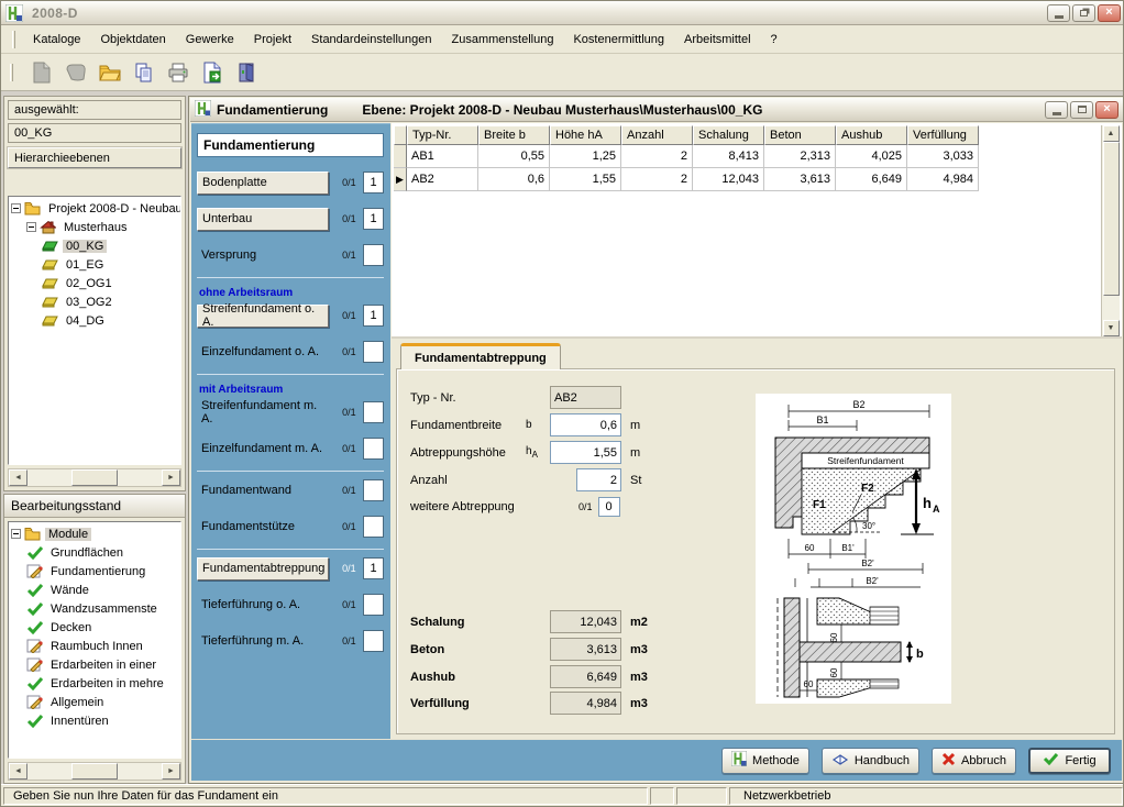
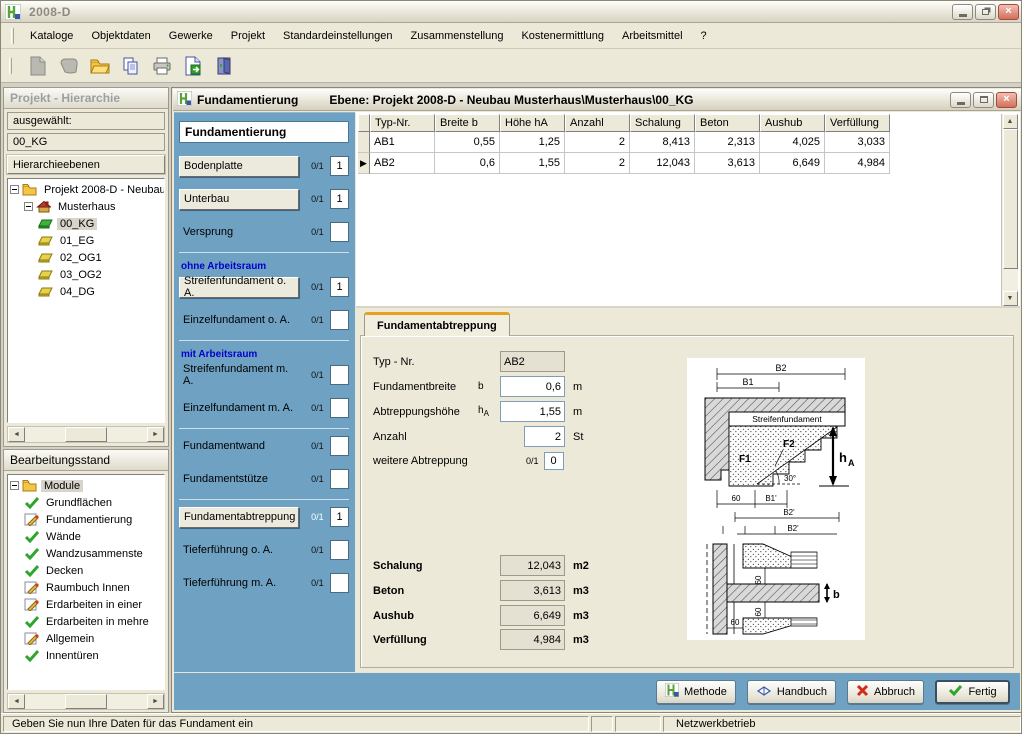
  2008-D
  ×
  Kataloge
  Objektdaten
  Gewerke
  Projekt
  Standardeinstellungen
  Zusammenstellung
  Kostenermittlung
  Arbeitsmittel
  ?
+ Projekt - Hierarchie
  ausgewählt:
  00_KG
  Hierarchieebenen
  Projekt 2008-D - Neubau
  Musterhaus
  00_KG
  01_EG
  02_OG1
  03_OG2
  04_DG
  Bearbeitungsstand
  Module
  Grundflächen
  Fundamentierung
  Wände
  Wandzusammenste
  Decken
  Raumbuch Innen
  Erdarbeiten in einer
  Erdarbeiten in mehre
  Allgemein
  Innentüren
  Fundamentierung
  Ebene: Projekt 2008-D - Neubau Musterhaus\Musterhaus\00_KG
  ×
  Fundamentierung
  Bodenplatte
  0/1
  1
  Unterbau
  0/1
  1
  Versprung
  0/1
  ohne Arbeitsraum
  Streifenfundament o. A.
  0/1
  1
  Einzelfundament o. A.
  0/1
  mit Arbeitsraum
  Streifenfundament m. A.
  0/1
  Einzelfundament m. A.
  0/1
  Fundamentwand
  0/1
  Fundamentstütze
  0/1
  Fundamentabtreppung
  0/1
  1
  Tieferführung o. A.
  0/1
  Tieferführung m. A.
  0/1
  Typ-Nr.
  Breite b
  Höhe hA
  Anzahl
  Schalung
  Beton
  Aushub
  Verfüllung
  AB1
  0,55
  1,25
  2
  8,413
  2,313
  4,025
  3,033
  ▶
  AB2
  0,6
  1,55
  2
  12,043
  3,613
  6,649
  4,984
  Fundamentabtreppung
  Typ - Nr.
  AB2
  Fundamentbreite
  b
  0,6
  m
  Abtreppungshöhe
  hA
  1,55
  m
  Anzahl
  2
  St
  weitere Abtreppung
  0/1
  0
  Schalung
  12,043
  m2
  Beton
  3,613
  m3
  Aushub
  6,649
  m3
  Verfüllung
  4,984
  m3
  B2
  B1
  Streifenfundament
  30°
  F1
  F2
  h
  A
  60
  B1'
  B2'
  B2'
  b
  60
  Methode
  Handbuch
  Abbruch
  Fertig
  Geben Sie nun Ihre Daten für das Fundament ein
  Netzwerkbetrieb
